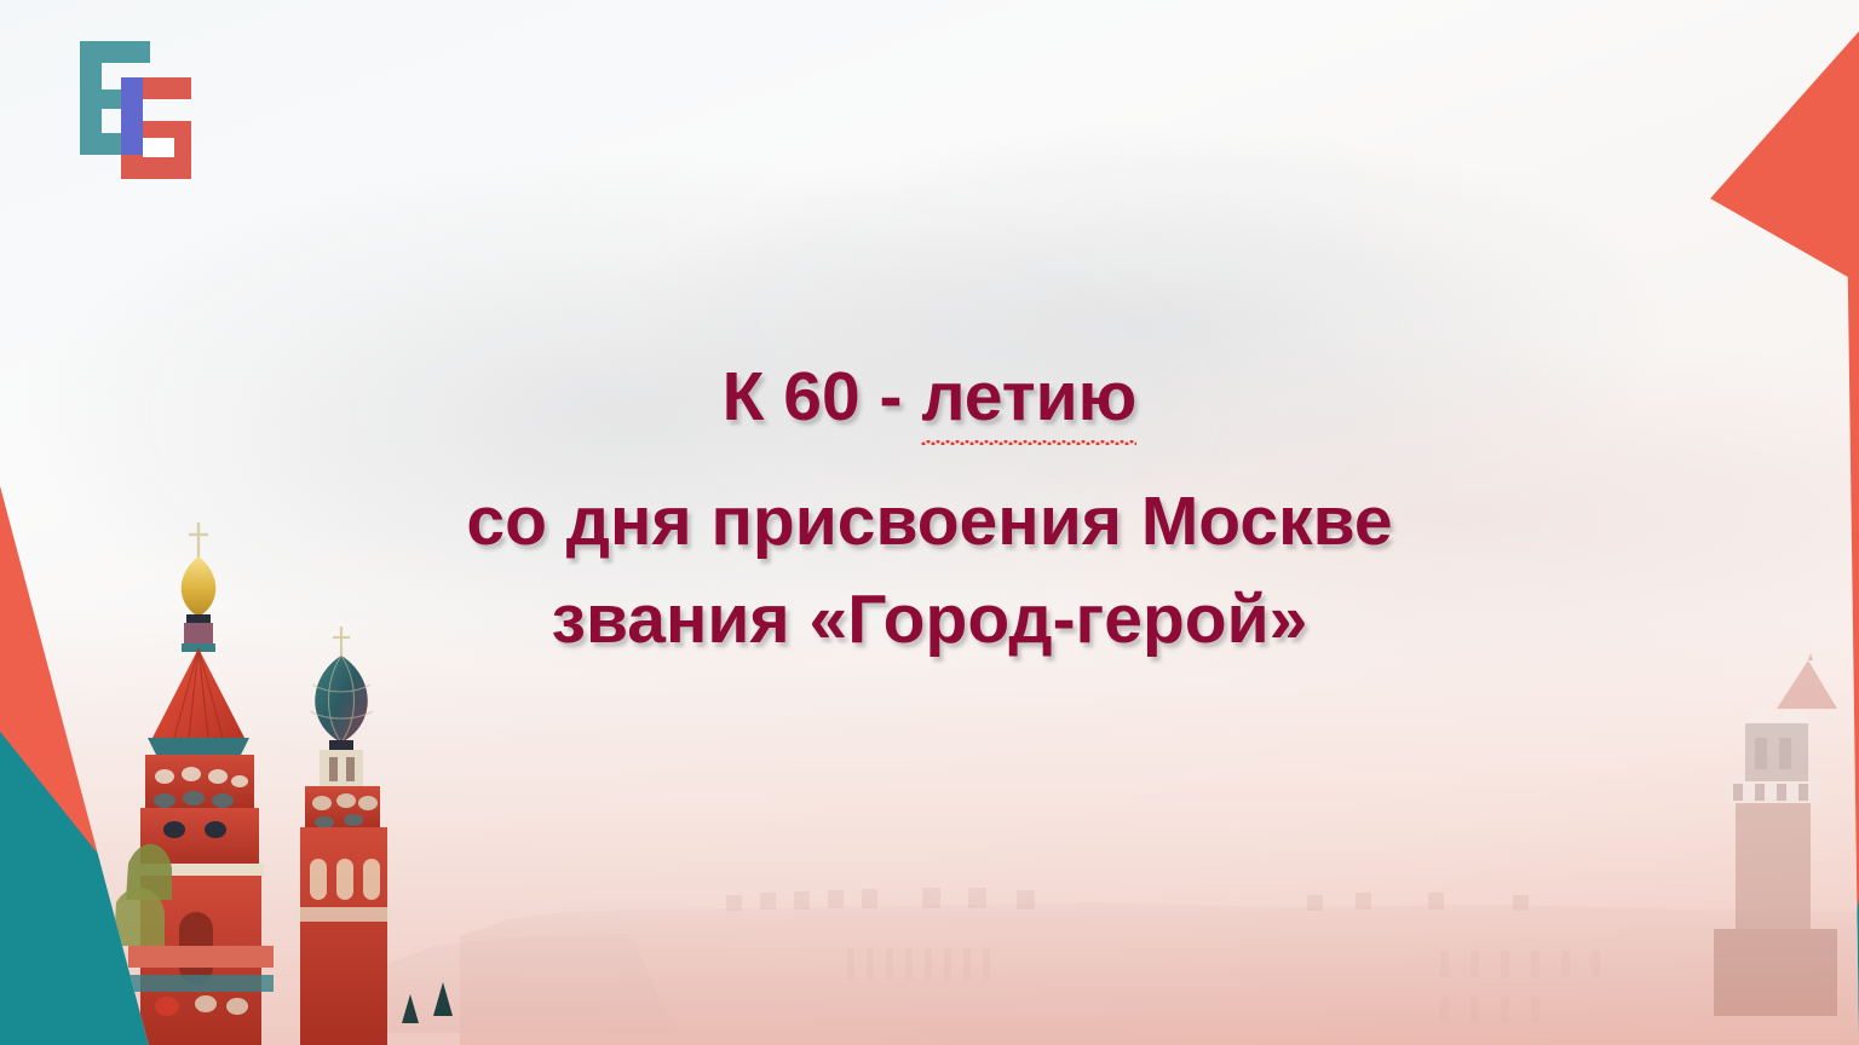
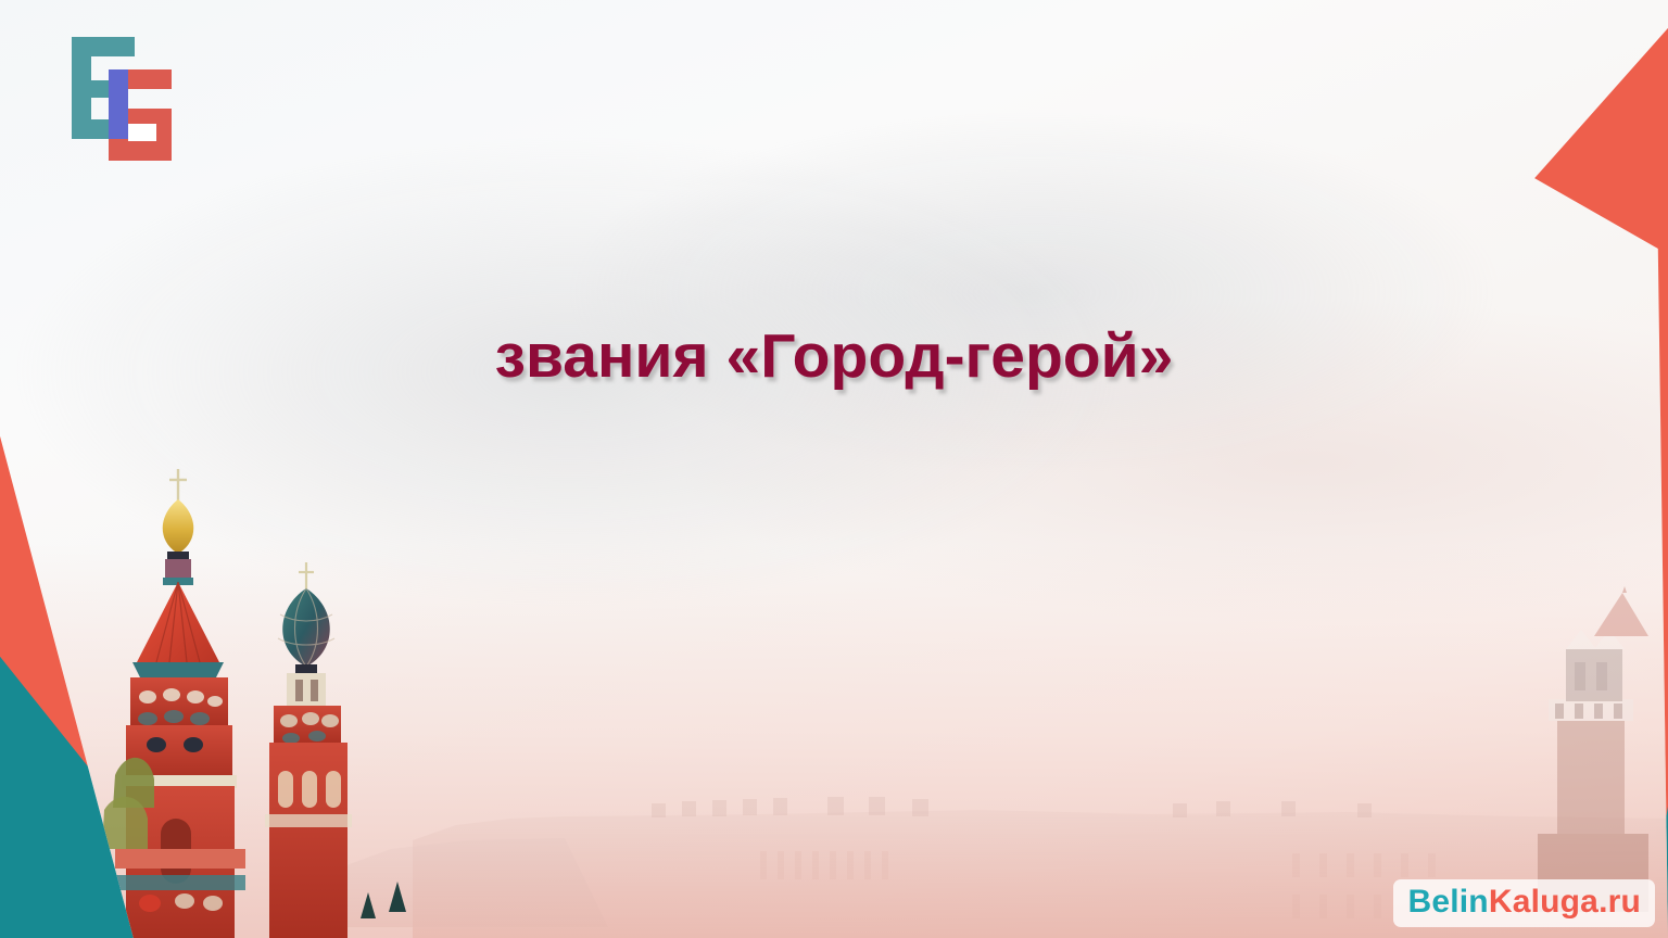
- К 60 - летию
- со дня присвоения Москве
  звания «Город-герой»
+ BelinKaluga.ru
